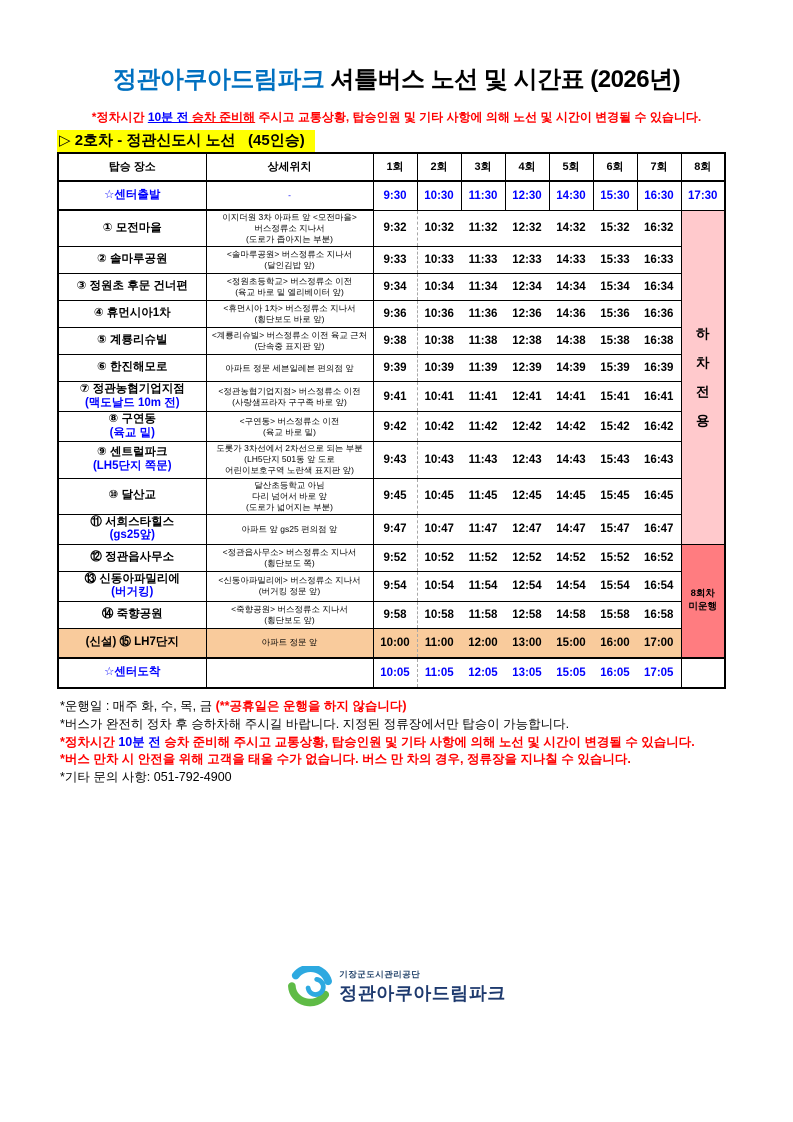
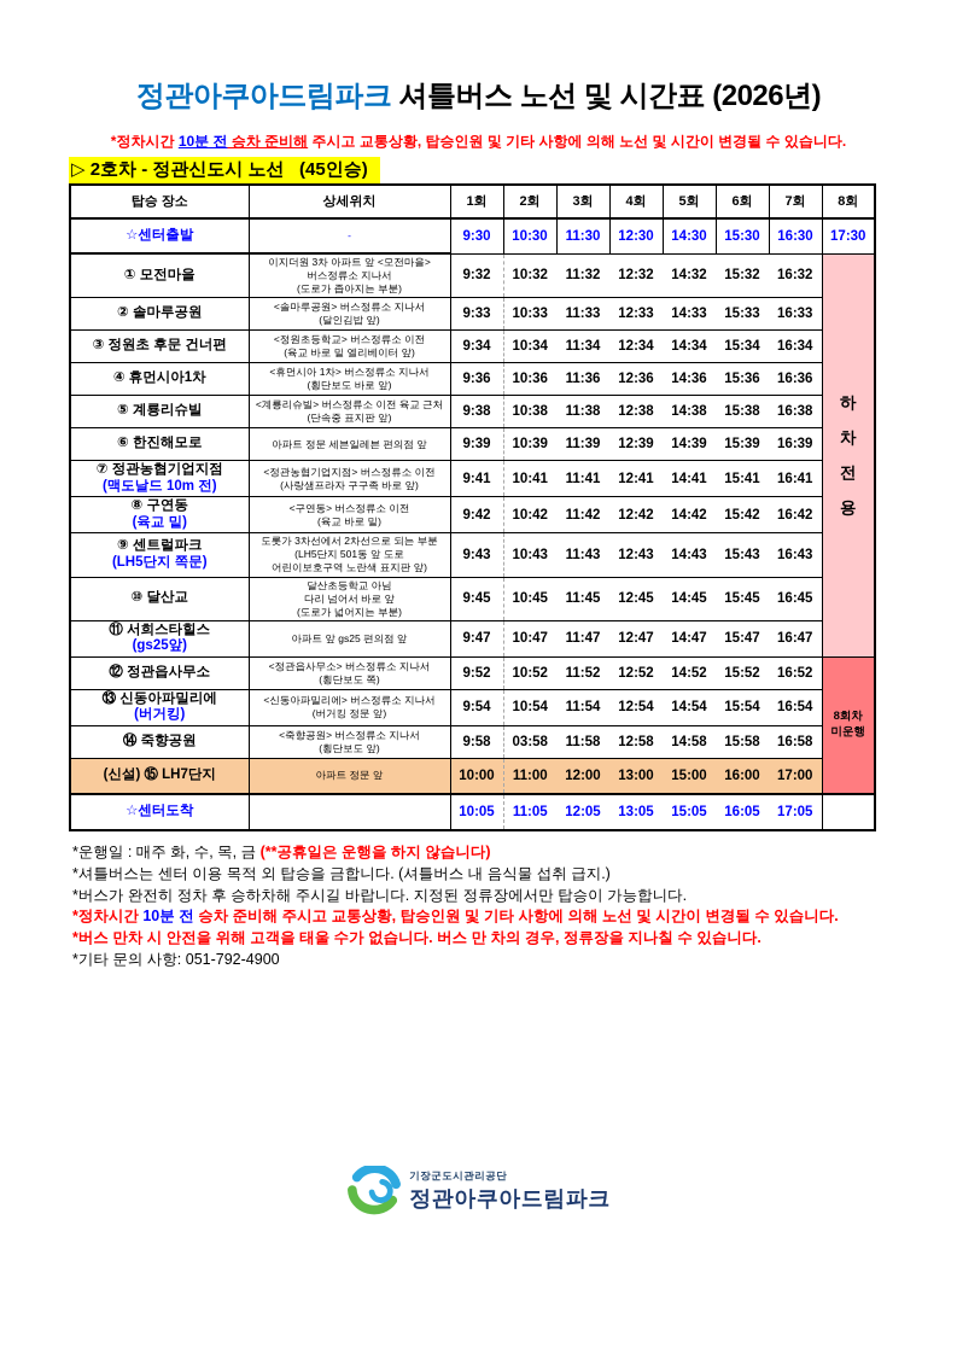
  정관아쿠아드림파크 셔틀버스 노선 및 시간표 (2026년)
  *정차시간 10분 전 승차 준비해 주시고 교통상황, 탑승인원 및 기타 사항에 의해 노선 및 시간이 변경될 수 있습니다.
  ▷ 2호차 - 정관신도시 노선 (45인승)
  탑승 장소	상세위치	1회	2회	3회	4회	5회	6회	7회	8회
  ☆센터출발	-	9:30	10:30	11:30	12:30	14:30	15:30	16:30	17:30
  ① 모전마을	이지더원 3차 아파트 앞 <모전마을> 버스정류소 지나서 (도로가 좁아지는 부분)	9:32	10:32	11:32	12:32	14:32	15:32	16:32	하 차 전 용
  ② 솔마루공원	<솔마루공원> 버스정류소 지나서 (달인김밥 앞)	9:33	10:33	11:33	12:33	14:33	15:33	16:33
  ③ 정원초 후문 건너편	<정원초등학교> 버스정류소 이전 (육교 바로 밑 엘리베이터 앞)	9:34	10:34	11:34	12:34	14:34	15:34	16:34
  ④ 휴먼시아1차	<휴먼시아 1차> 버스정류소 지나서 (횡단보도 바로 앞)	9:36	10:36	11:36	12:36	14:36	15:36	16:36
  ⑤ 계룡리슈빌	<계룡리슈빌> 버스정류소 이전 육교 근처 (단속중 표지판 앞)	9:38	10:38	11:38	12:38	14:38	15:38	16:38
  ⑥ 한진해모로	아파트 정문 세븐일레븐 편의점 앞	9:39	10:39	11:39	12:39	14:39	15:39	16:39
  ⑦ 정관농협기업지점(맥도날드 10m 전)	<정관농협기업지점> 버스정류소 이전 (사랑샘프라자 구구족 바로 앞)	9:41	10:41	11:41	12:41	14:41	15:41	16:41
  ⑧ 구연동(육교 밑)	<구연동> 버스정류소 이전 (육교 바로 밑)	9:42	10:42	11:42	12:42	14:42	15:42	16:42
  ⑨ 센트럴파크(LH5단지 쪽문)	도롯가 3차선에서 2차선으로 되는 부분 (LH5단지 501동 앞 도로 어린이보호구역 노란색 표지판 앞)	9:43	10:43	11:43	12:43	14:43	15:43	16:43
  ⑩ 달산교	달산초등학교 아님 다리 넘어서 바로 앞 (도로가 넓어지는 부분)	9:45	10:45	11:45	12:45	14:45	15:45	16:45
  ⑪ 서희스타힐스(gs25앞)	아파트 앞 gs25 편의점 앞	9:47	10:47	11:47	12:47	14:47	15:47	16:47
  ⑫ 정관읍사무소	<정관읍사무소> 버스정류소 지나서 (횡단보도 쪽)	9:52	10:52	11:52	12:52	14:52	15:52	16:52	8회차 미운행
  ⑬ 신동아파밀리에(버거킹)	<신동아파밀리에> 버스정류소 지나서 (버거킹 정문 앞)	9:54	10:54	11:54	12:54	14:54	15:54	16:54
- ⑭ 죽향공원	<죽향공원> 버스정류소 지나서 (횡단보도 앞)	9:58	10:58	11:58	12:58	14:58	15:58	16:58
+ ⑭ 죽향공원	<죽향공원> 버스정류소 지나서 (횡단보도 앞)	9:58	03:58	11:58	12:58	14:58	15:58	16:58
  (신설) ⑮ LH7단지	아파트 정문 앞	10:00	11:00	12:00	13:00	15:00	16:00	17:00
  ☆센터도착		10:05	11:05	12:05	13:05	15:05	16:05	17:05
  *운행일 : 매주 화, 수, 목, 금 (**공휴일은 운행을 하지 않습니다)
+ *셔틀버스는 센터 이용 목적 외 탑승을 금합니다. (셔틀버스 내 음식물 섭취 급지.)
  *버스가 완전히 정차 후 승하차해 주시길 바랍니다. 지정된 정류장에서만 탑승이 가능합니다.
  *정차시간 10분 전 승차 준비해 주시고 교통상황, 탑승인원 및 기타 사항에 의해 노선 및 시간이 변경될 수 있습니다.
  *버스 만차 시 안전을 위해 고객을 태울 수가 없습니다. 버스 만 차의 경우, 정류장을 지나칠 수 있습니다.
  *기타 문의 사항: 051-792-4900
  기장군도시관리공단
  정관아쿠아드림파크
